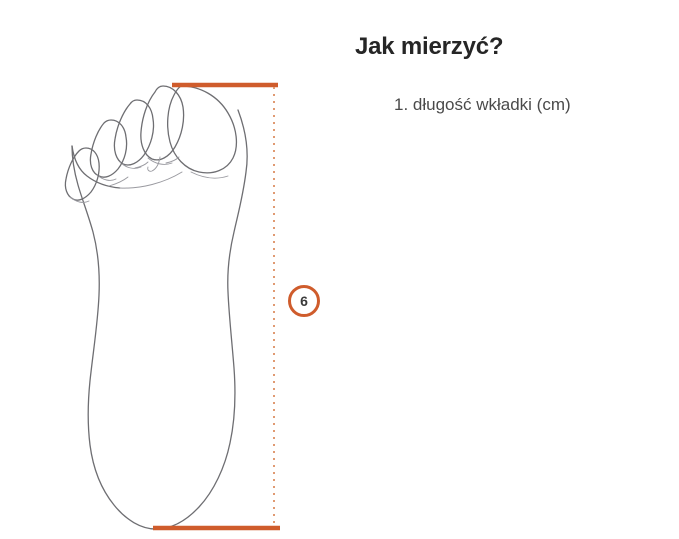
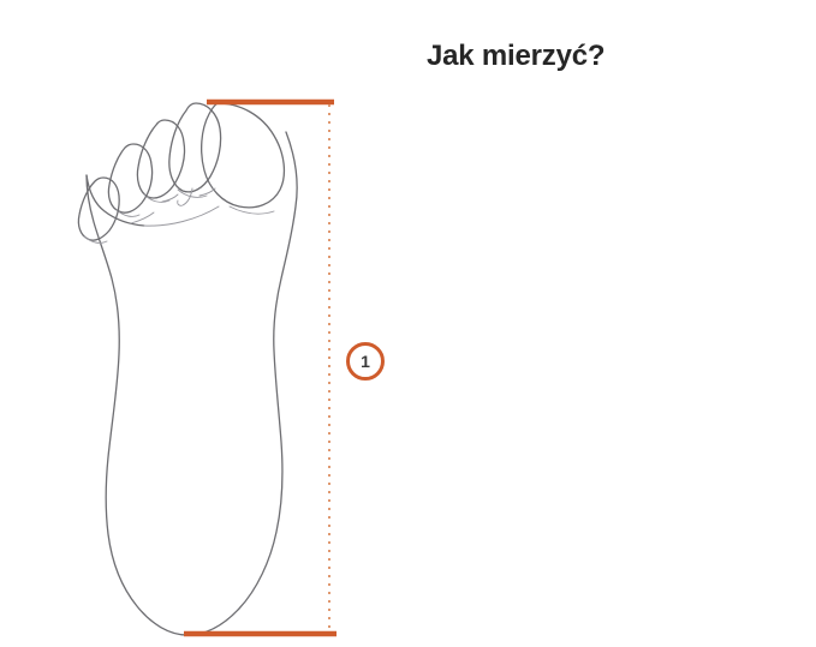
- 6
+ 1
  Jak mierzyć?
- 1. długość wkładki (cm)
